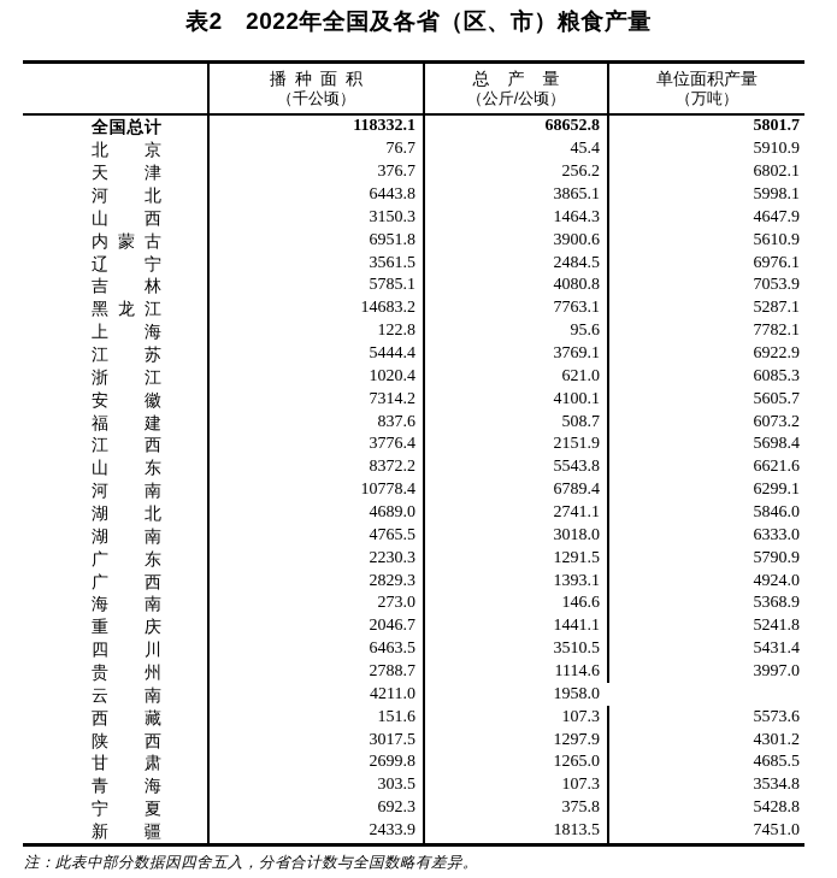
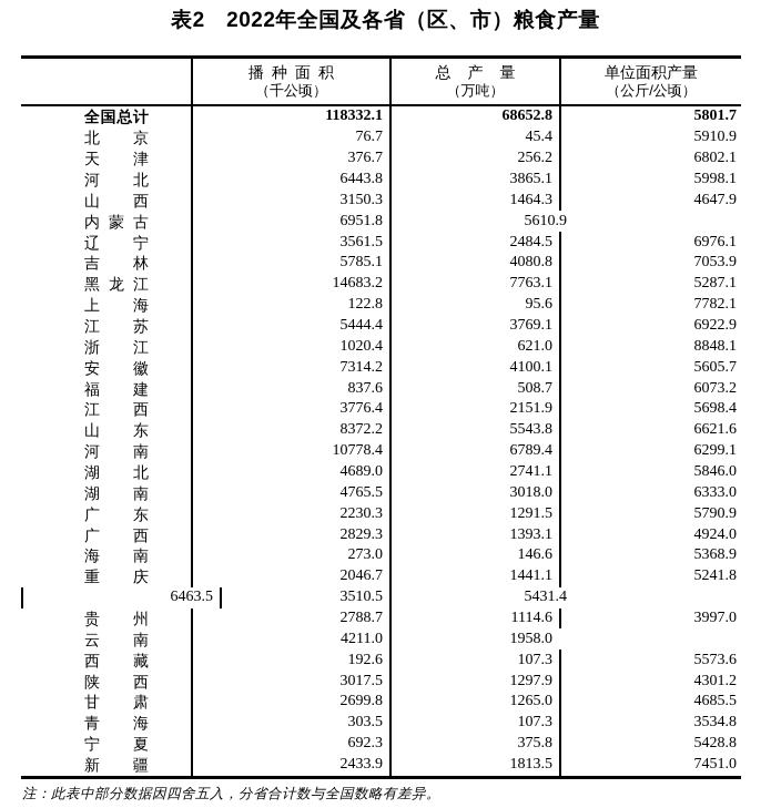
  表2 2022年全国及各省（区、市）粮食产量
  播种面积
  （千公顷）
  总产量
- （公斤/公顷）
+ （万吨）
  单位面积产量
- （万吨）
+ （公斤/公顷）
  全
  国
  总
  计
  118332.1
  68652.8
  5801.7
  北
  京
  76.7
  45.4
  5910.9
  天
  津
  376.7
  256.2
  6802.1
  河
  北
  6443.8
  3865.1
  5998.1
  山
  西
  3150.3
  1464.3
  4647.9
  内
  蒙
  古
  6951.8
- 3900.6
  5610.9
  辽
  宁
  3561.5
  2484.5
  6976.1
  吉
  林
  5785.1
  4080.8
  7053.9
  黑
  龙
  江
  14683.2
  7763.1
  5287.1
  上
  海
  122.8
  95.6
  7782.1
  江
  苏
  5444.4
  3769.1
  6922.9
  浙
  江
  1020.4
  621.0
- 6085.3
+ 8848.1
  安
  徽
  7314.2
  4100.1
  5605.7
  福
  建
  837.6
  508.7
  6073.2
  江
  西
  3776.4
  2151.9
  5698.4
  山
  东
  8372.2
  5543.8
  6621.6
  河
  南
  10778.4
  6789.4
  6299.1
  湖
  北
  4689.0
  2741.1
  5846.0
  湖
  南
  4765.5
  3018.0
  6333.0
  广
  东
  2230.3
  1291.5
  5790.9
  广
  西
  2829.3
  1393.1
  4924.0
  海
  南
  273.0
  146.6
  5368.9
  重
  庆
  2046.7
  1441.1
  5241.8
- 四
- 川
  6463.5
  3510.5
  5431.4
  贵
  州
  2788.7
  1114.6
  3997.0
  云
  南
  4211.0
  1958.0
  西
  藏
- 151.6
+ 192.6
  107.3
  5573.6
  陕
  西
  3017.5
  1297.9
  4301.2
  甘
  肃
  2699.8
  1265.0
  4685.5
  青
  海
  303.5
  107.3
  3534.8
  宁
  夏
  692.3
  375.8
  5428.8
  新
  疆
  2433.9
  1813.5
  7451.0
  注：此表中部分数据因四舍五入，分省合计数与全国数略有差异。
